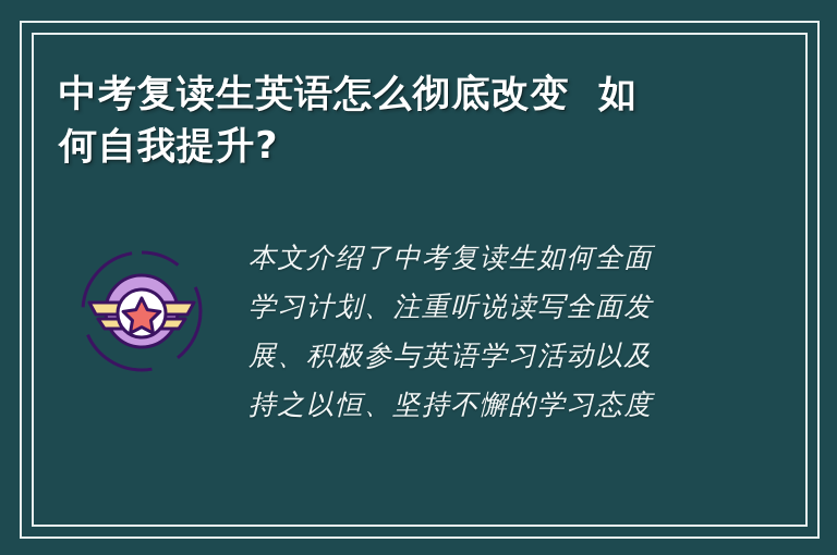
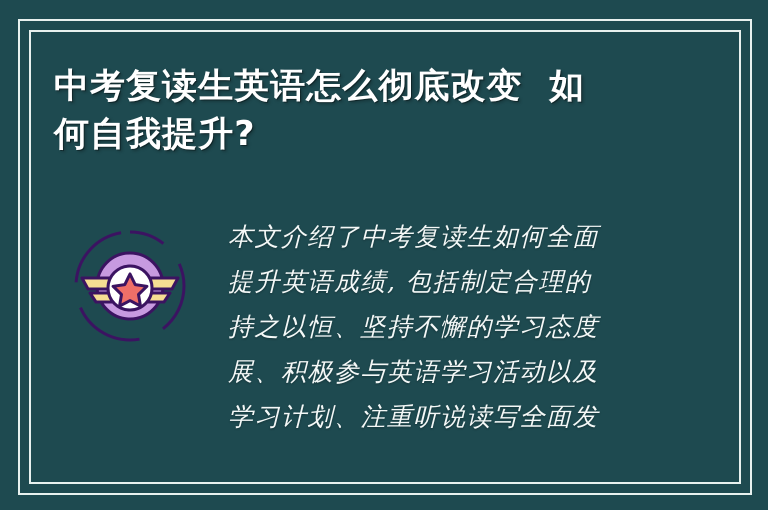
  中考复读生英语怎么彻底改变 如
  何自我提升?
  本文介绍了中考复读生如何全面
+ 提升英语成绩, 包括制定合理的
- 学习计划、注重听说读写全面发
+ 持之以恒、坚持不懈的学习态度
  展、积极参与英语学习活动以及
- 持之以恒、坚持不懈的学习态度
+ 学习计划、注重听说读写全面发
